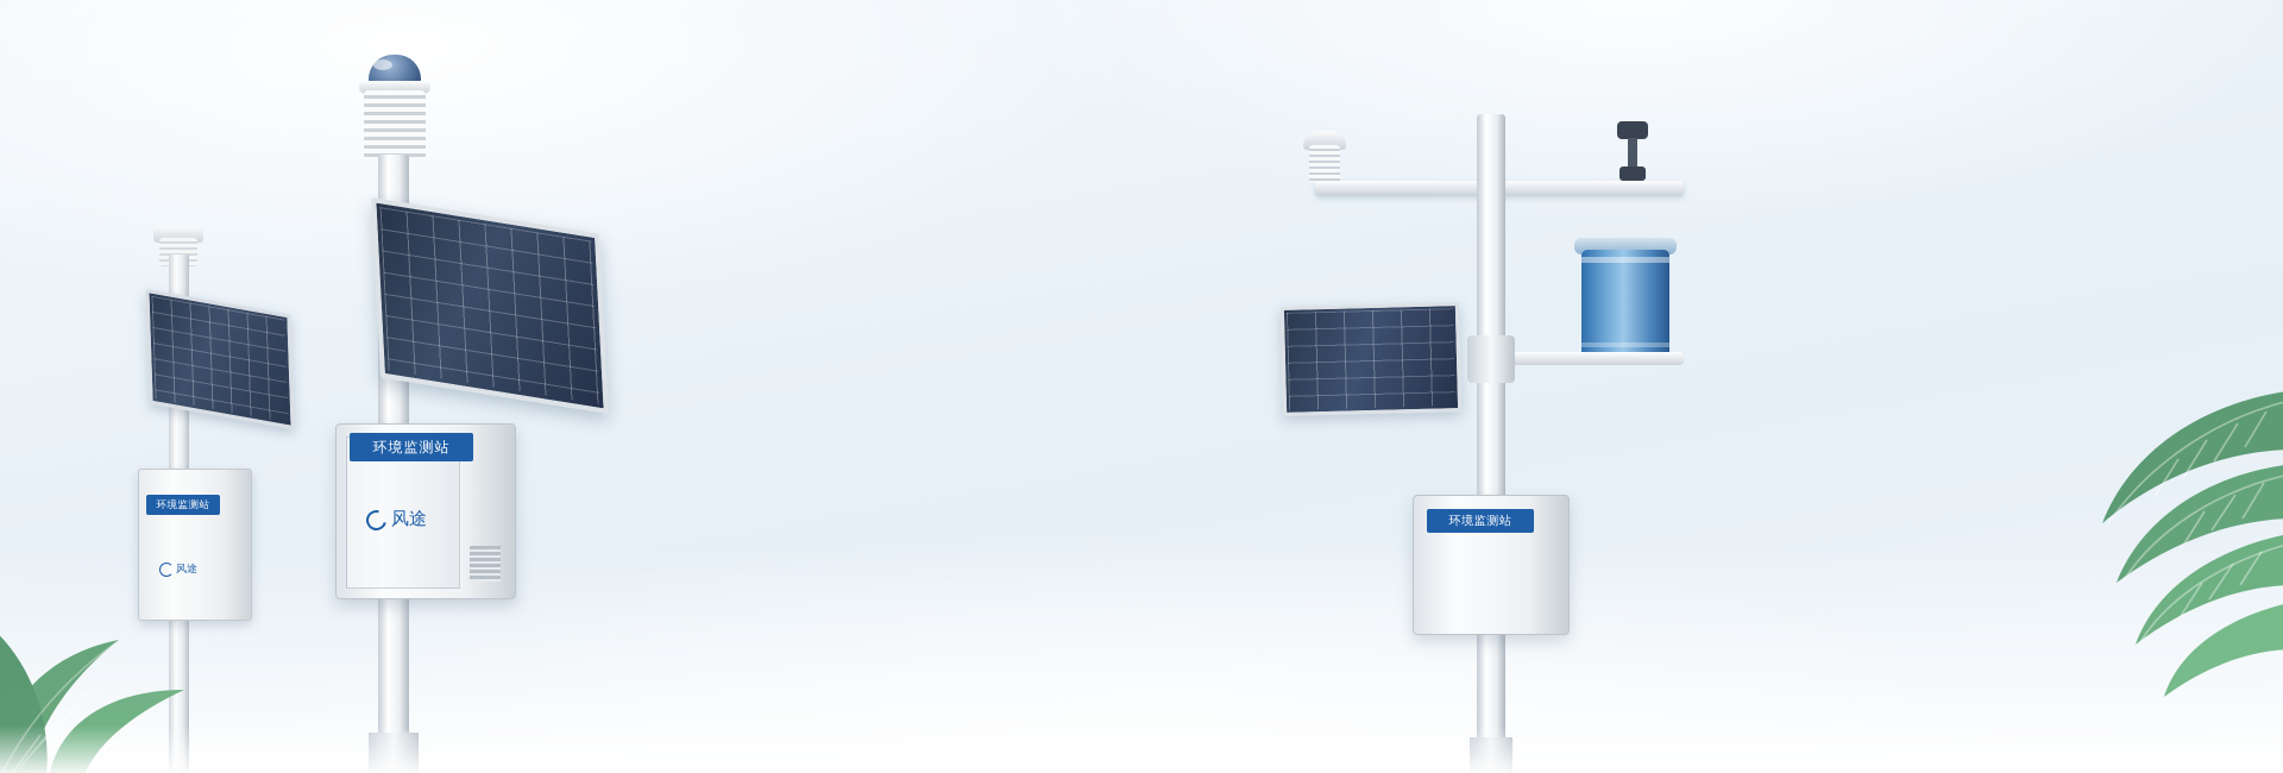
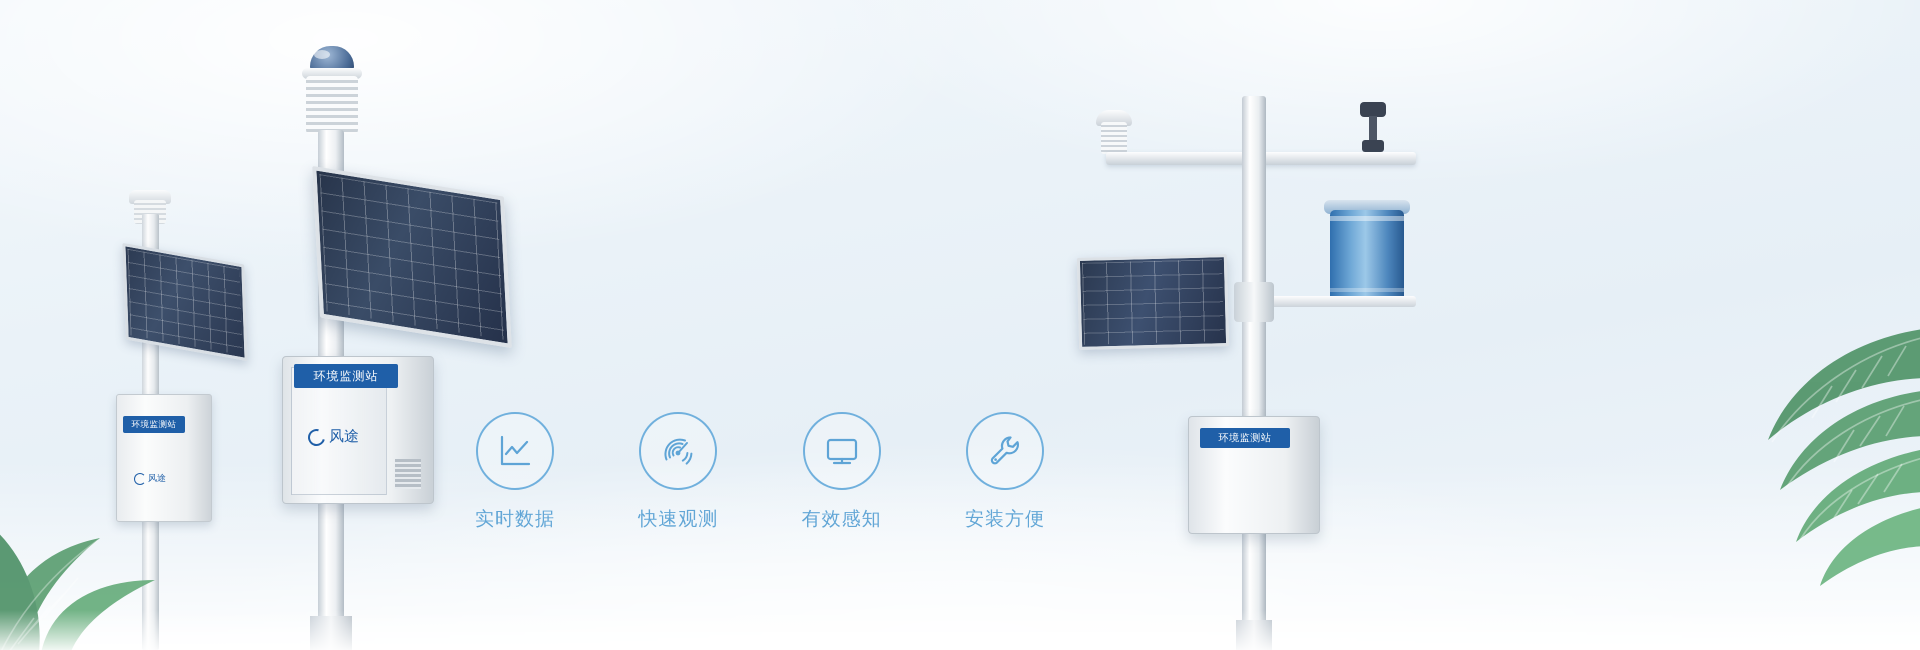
  环境监测站
  风途
  环境监测站
  风途
  环境监测站
+ 实时数据
+ 快速观测
+ 有效感知
+ 安装方便
